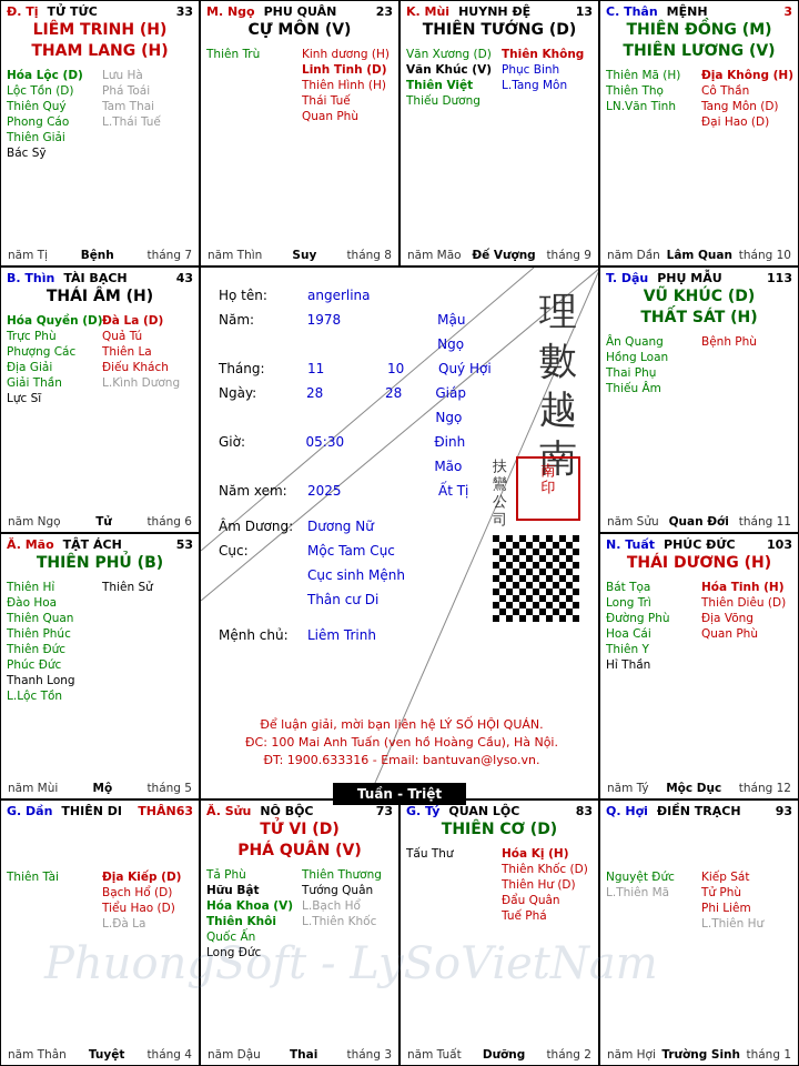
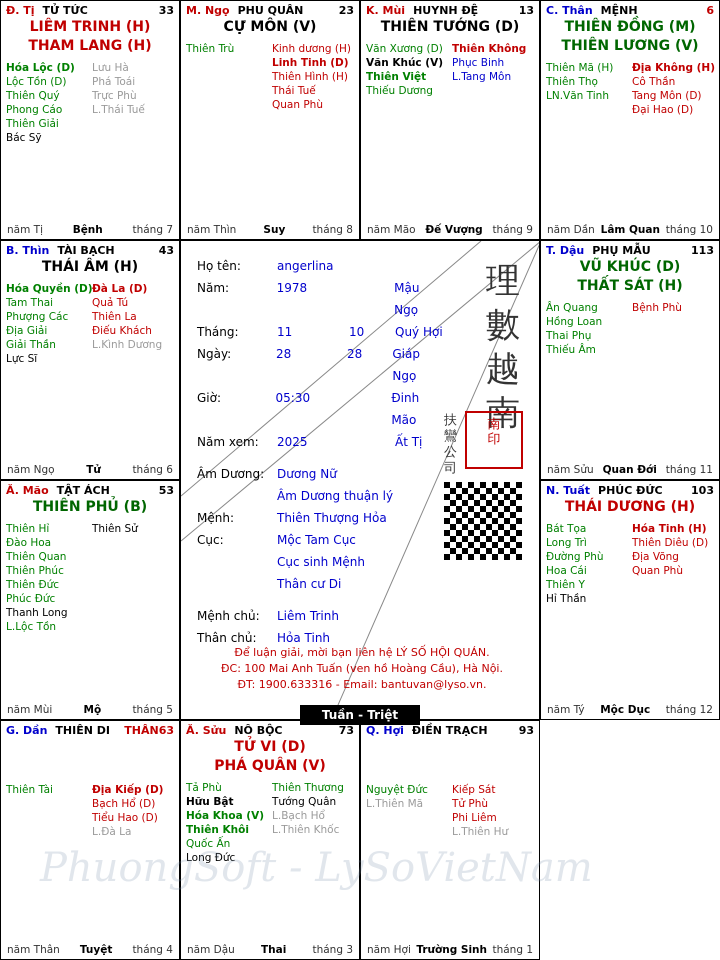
  Đ. Tị TỬ TỨC
  33
  LIÊM TRINH (H)
  THAM LANG (H)
  Hóa Lộc (D)
  Lộc Tồn (D)
  Thiên Quý
  Phong Cáo
  Thiên Giải
  Bác Sỹ
  Lưu Hà
  Phá Toái
- Tam Thai
+ Trực Phù
  L.Thái Tuế
  năm Tị
  Bệnh
  tháng 7
  M. Ngọ PHU QUÂN
  23
  CỰ MÔN (V)
  Thiên Trù
  Kinh dương (H)
  Linh Tinh (D)
  Thiên Hình (H)
  Thái Tuế
  Quan Phù
  năm Thìn
  Suy
  tháng 8
  K. Mùi HUYNH ĐỆ
  13
  THIÊN TƯỚNG (D)
  Văn Xương (D)
  Văn Khúc (V)
  Thiên Việt
  Thiếu Dương
  Thiên Không
  Phục Binh
  L.Tang Môn
  năm Mão
  Đế Vượng
  tháng 9
  C. Thân MỆNH
- 3
+ 6
  THIÊN ĐỒNG (M)
  THIÊN LƯƠNG (V)
  Thiên Mã (H)
  Thiên Thọ
  LN.Văn Tinh
  Địa Không (H)
  Cô Thần
  Tang Môn (D)
  Đại Hao (D)
  năm Dần
  Lâm Quan
  tháng 10
  B. Thìn TÀI BẠCH
  43
  THÁI ÂM (H)
  Hóa Quyền (D)
- Trực Phù
+ Tam Thai
  Phượng Các
  Địa Giải
  Giải Thần
  Lực Sĩ
  Đà La (D)
  Quả Tú
  Thiên La
  Điếu Khách
  L.Kình Dương
  năm Ngọ
  Tử
  tháng 6
  T. Dậu PHỤ MẪU
  113
  VŨ KHÚC (D)
  THẤT SÁT (H)
  Ân Quang
  Hồng Loan
  Thai Phụ
  Thiếu Âm
  Bệnh Phù
  năm Sửu
  Quan Đới
  tháng 11
  Ă. Mão TẬT ÁCH
  53
  THIÊN PHỦ (B)
  Thiên Hỉ
  Đào Hoa
  Thiên Quan
  Thiên Phúc
  Thiên Đức
  Phúc Đức
  Thanh Long
  L.Lộc Tồn
  Thiên Sử
  năm Mùi
  Mộ
  tháng 5
  N. Tuất PHÚC ĐỨC
  103
  THÁI DƯƠNG (H)
  Bát Tọa
  Long Trì
  Đường Phù
  Hoa Cái
  Thiên Y
  Hỉ Thần
  Hóa Tinh (H)
  Thiên Diêu (D)
  Địa Võng
  Quan Phù
  năm Tý
  Mộc Dục
  tháng 12
  G. Dần THIÊN DI
  THÂN63
  Thiên Tài
  Địa Kiếp (D)
  Bạch Hổ (D)
  Tiểu Hao (D)
  L.Đà La
  năm Thân
  Tuyệt
  tháng 4
  Ă. Sửu NÔ BỘC
  73
  TỬ VI (D)
  PHÁ QUÂN (V)
  Tả Phù
  Hữu Bật
  Hóa Khoa (V)
  Thiên Khôi
  Quốc Ấn
  Long Đức
  Thiên Thương
  Tướng Quân
  L.Bạch Hổ
  L.Thiên Khốc
  năm Dậu
  Thai
  tháng 3
- G. Tý QUAN LỘC
- 83
- THIÊN CƠ (D)
- Tấu Thư
- Hóa Kị (H)
- Thiên Khốc (D)
- Thiên Hư (D)
- Đẩu Quân
- Tuế Phá
- năm Tuất
- Dưỡng
- tháng 2
  Q. Hợi ĐIỀN TRẠCH
  93
  Nguyệt Đức
  L.Thiên Mã
  Kiếp Sát
  Tử Phù
  Phi Liêm
  L.Thiên Hư
  năm Hợi
  Trường Sinh
  tháng 1
  Họ tên:
  angerlina
  Năm:
  1978
  Mậu Ngọ
  Tháng:
  11
  10
  Quý Hợi
  Ngày:
  28
  28
  Giáp Ngọ
  Giờ:
  05:30
  Đinh Mão
  Năm xem:
  2025
  Ất Tị
  Âm Dương:
  Dương Nữ
+ Âm Dương thuận lý
+ Mệnh:
+ Thiên Thượng Hỏa
  Cục:
  Mộc Tam Cục
  Cục sinh Mệnh
  Thân cư Di
  Mệnh chủ:
  Liêm Trinh
+ Thân chủ:
+ Hỏa Tinh
  理
  數
  越
  南
  扶
  鸞
  公
  司
  南
  印
  Để luận giải, mời bạn liên hệ LÝ SỐ HỘI QUÁN.
  ĐC: 100 Mai Anh Tuấn (ven hồ Hoàng Cầu), Hà Nội.
  ĐT: 1900.633316 - Email: bantuvan@lyso.vn.
  Tuần - Triệt
  PhuongSoft - LySoVietNam
